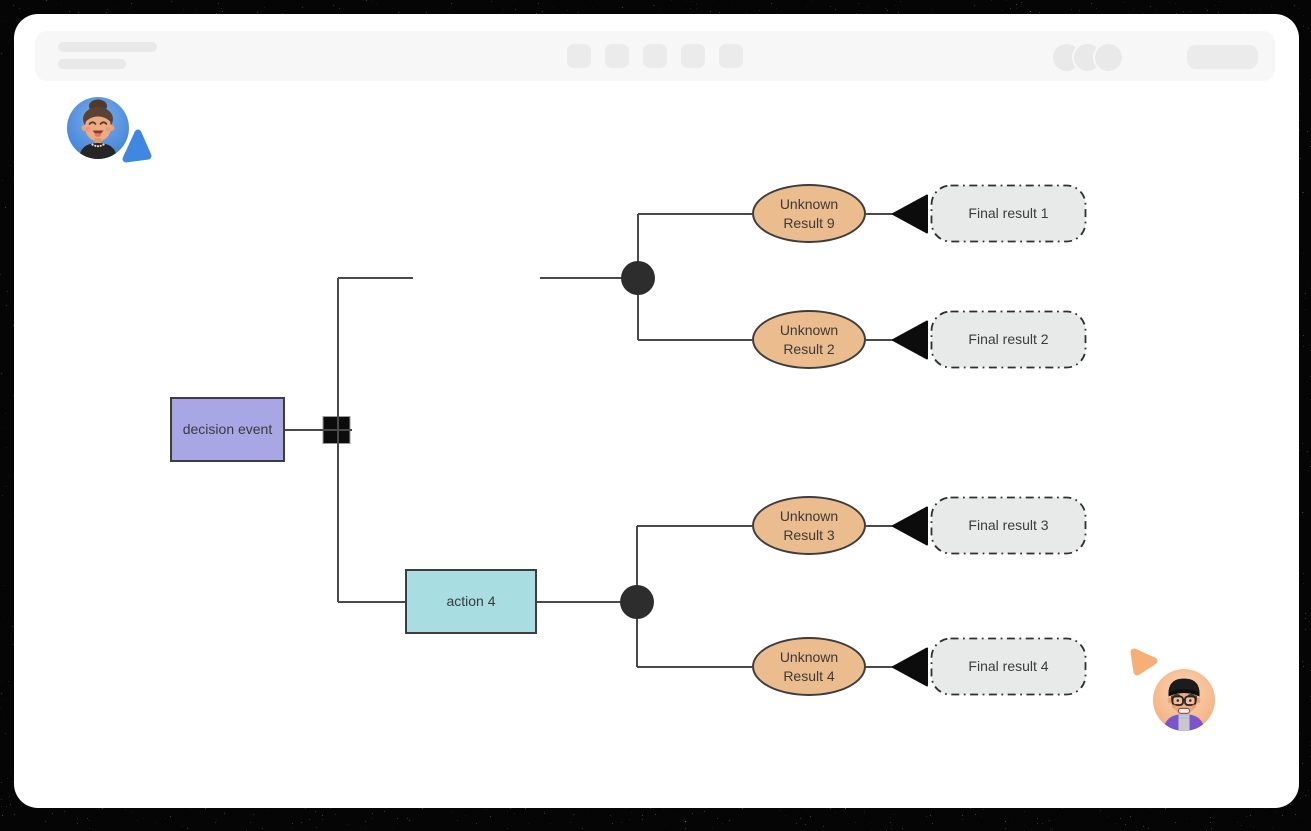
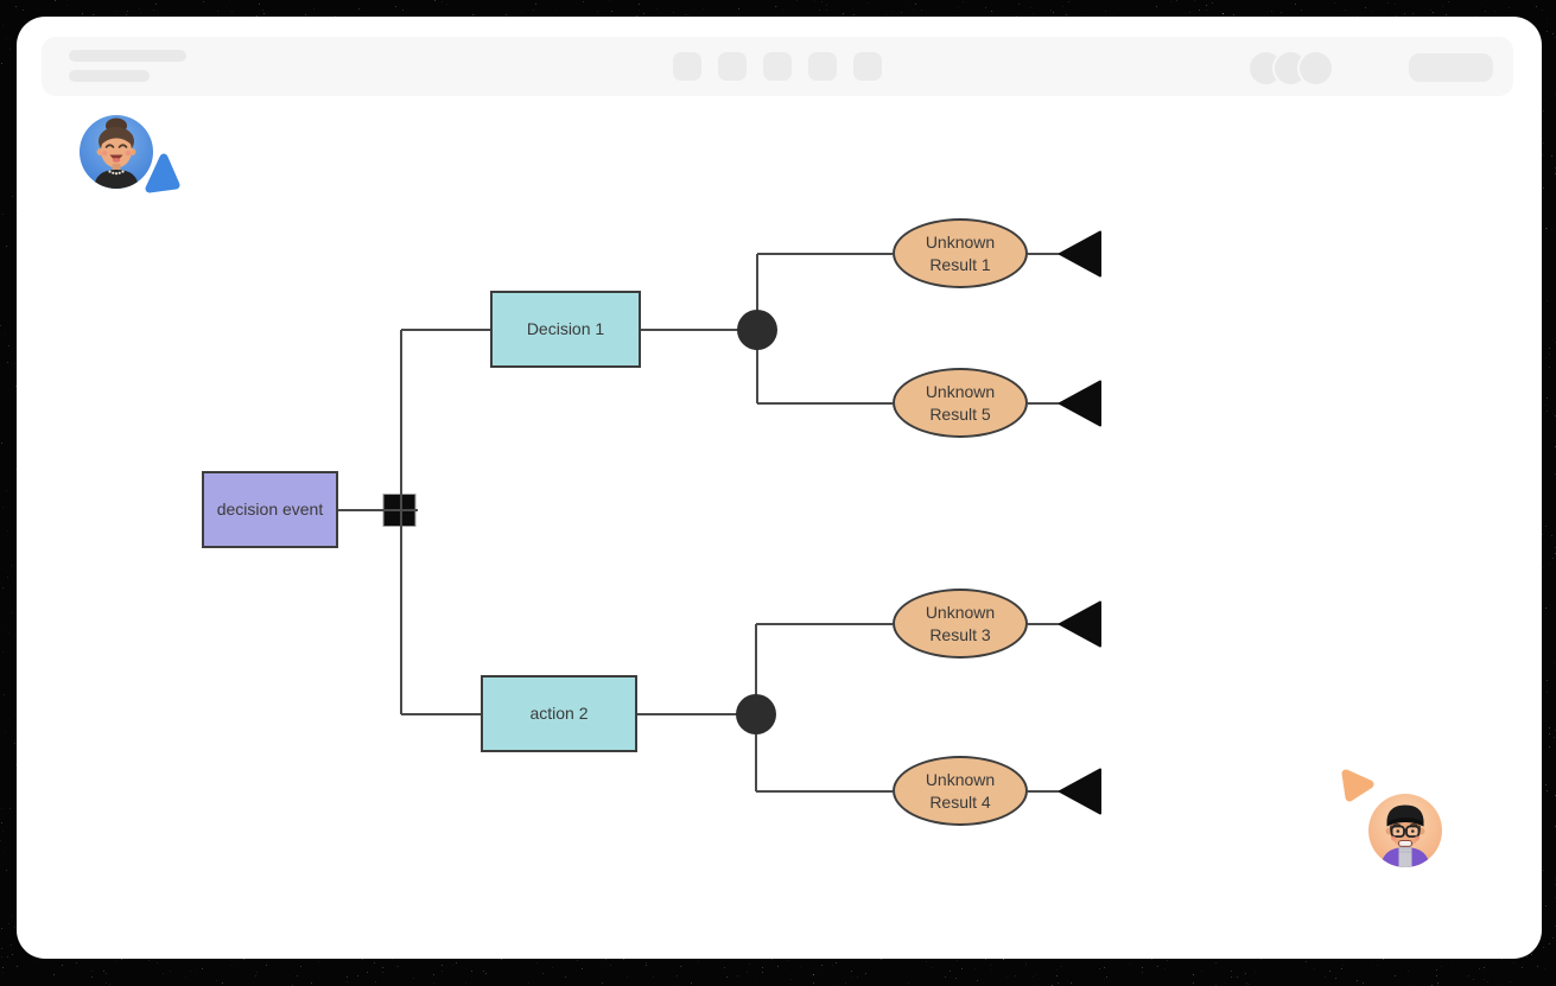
  decision event
+ Decision 1
- action 4
+ action 2
  Unknown
- Result 9
+ Result 1
  Unknown
- Result 2
+ Result 5
  Unknown
  Result 3
  Unknown
  Result 4
- Final result 1
- Final result 2
- Final result 3
- Final result 4
